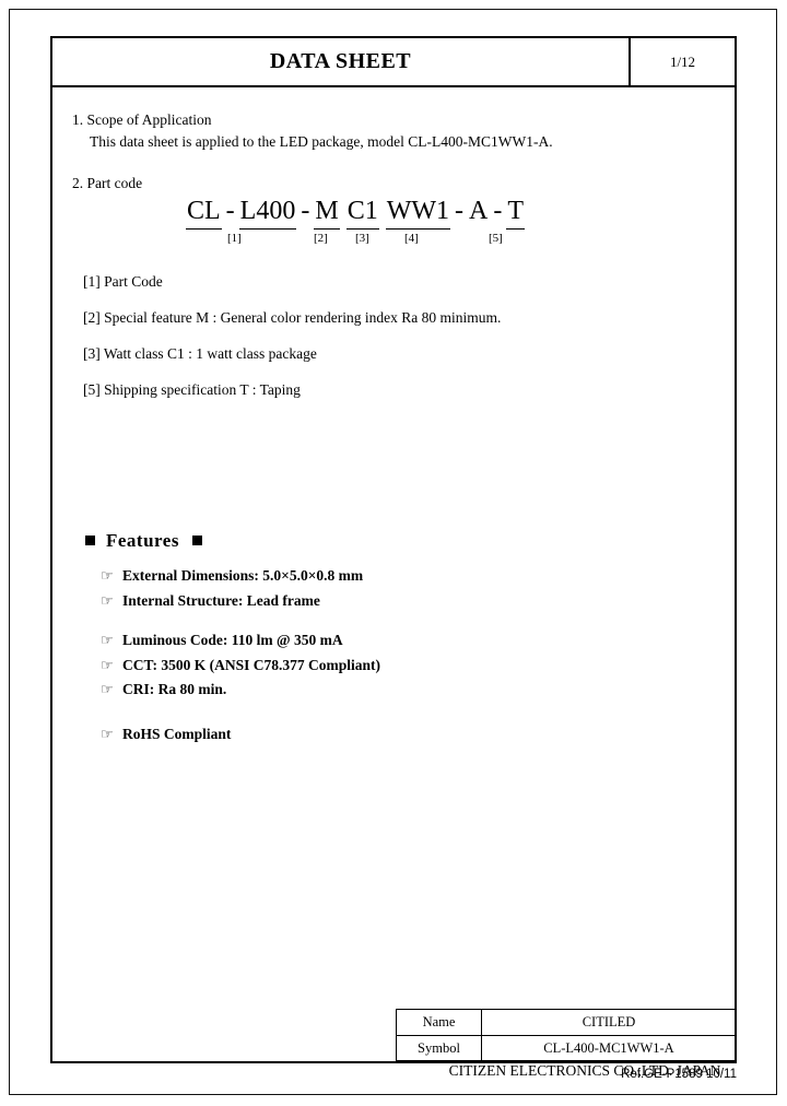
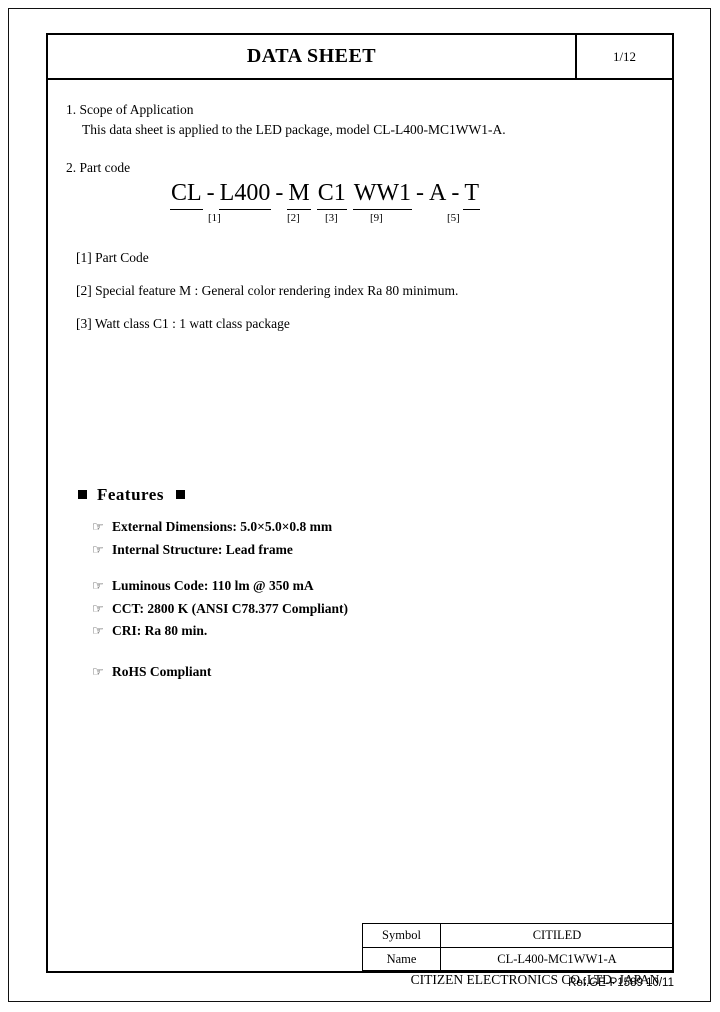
  DATA SHEET
  1/12
  1. Scope of Application
  This data sheet is applied to the LED package, model CL-L400-MC1WW1-A.
  2. Part code
  CL - L400 - M C1 WW1 - A - T
  [1]
  [2]
  [3]
- [4]
+ [9]
  [5]
  [1] Part Code
  [2] Special feature M : General color rendering index Ra 80 minimum.
  [3] Watt class C1 : 1 watt class package
- [5] Shipping specification T : Taping
  Features
  ☞ External Dimensions: 5.0×5.0×0.8 mm
  ☞ Internal Structure: Lead frame
  ☞ Luminous Code: 110 lm @ 350 mA
- ☞ CCT: 3500 K (ANSI C78.377 Compliant)
+ ☞ CCT: 2800 K (ANSI C78.377 Compliant)
  ☞ CRI: Ra 80 min.
  ☞ RoHS Compliant
- Name
+ Symbol
  CITILED
- Symbol
+ Name
  CL-L400-MC1WW1-A
  CITIZEN ELECTRONICS CO.,LTD. JAPAN
  Ref.GE-P1589 10/11
